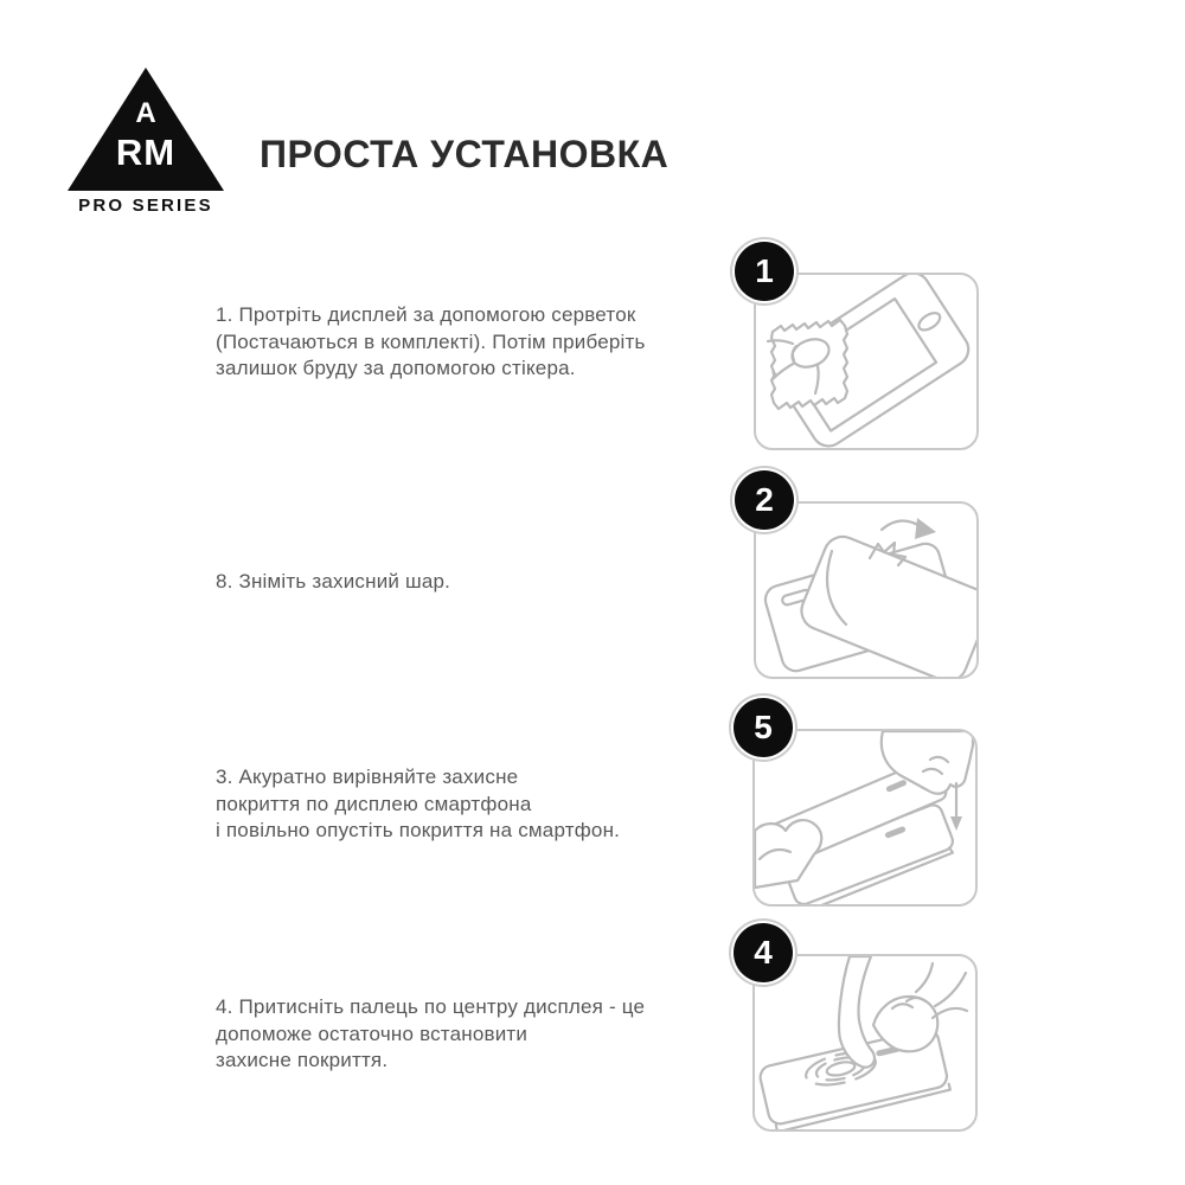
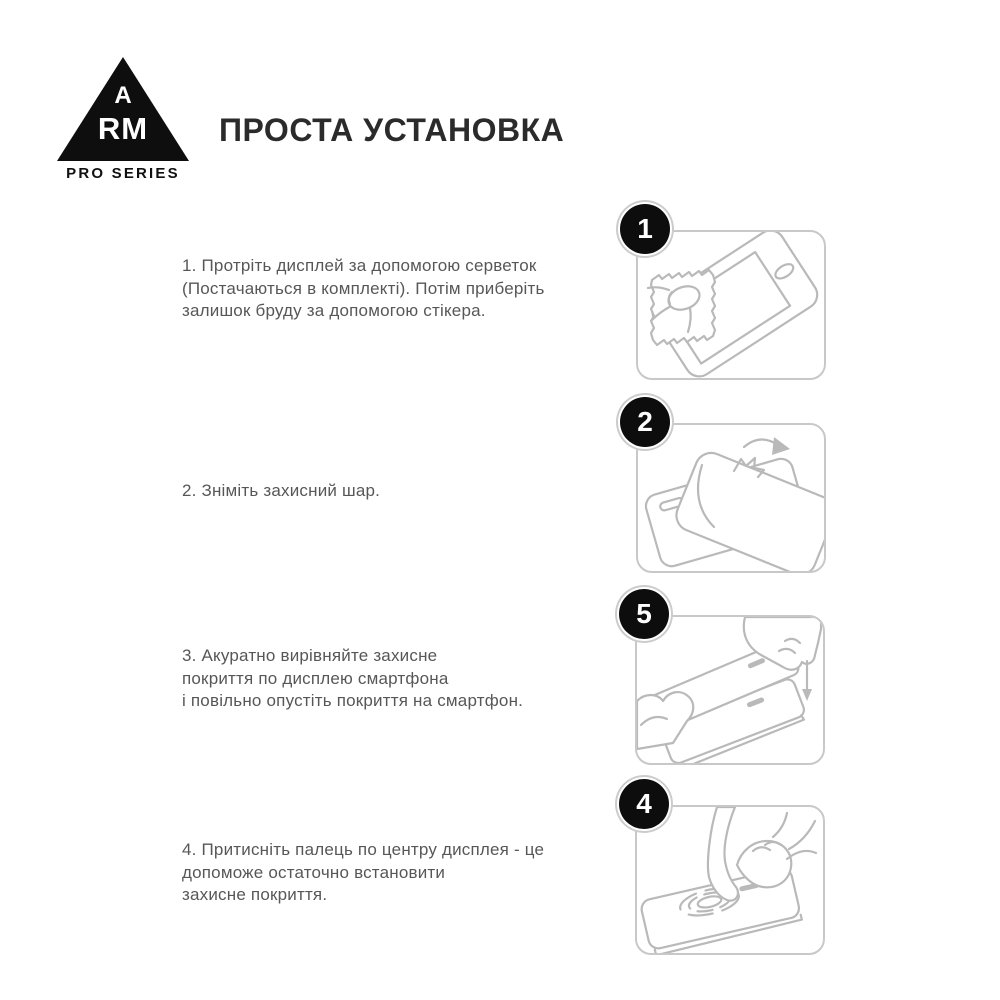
  A
  RM
  PRO SERIES
  ПРОСТА УСТАНОВКА
  1. Протріть дисплей за допомогою серветок
  (Постачаються в комплекті). Потім приберіть
  залишок бруду за допомогою стікера.
- 8. Зніміть захисний шар.
+ 2. Зніміть захисний шар.
  3. Акуратно вирівняйте захисне
  покриття по дисплею смартфона
  і повільно опустіть покриття на смартфон.
  4. Притисніть палець по центру дисплея - це
  допоможе остаточно встановити
  захисне покриття.
  1
  2
  5
  4
